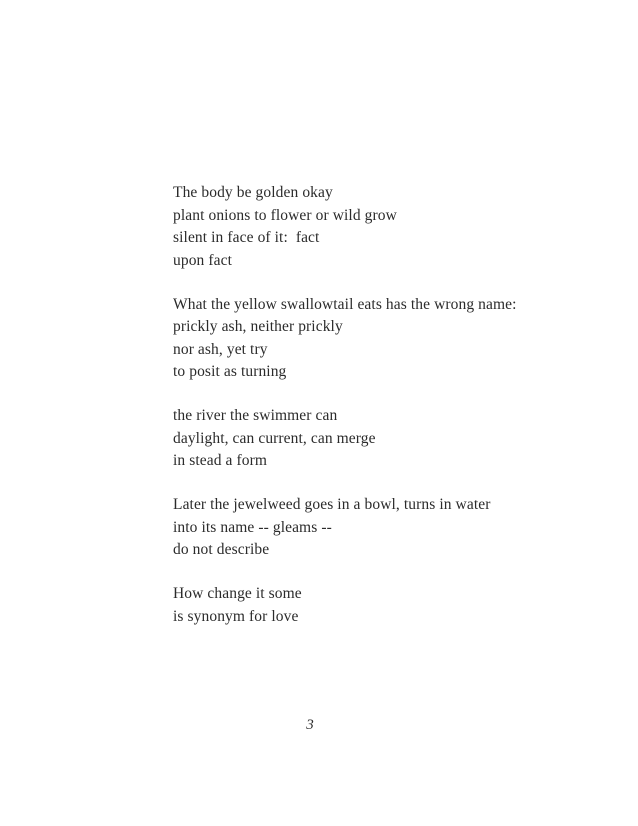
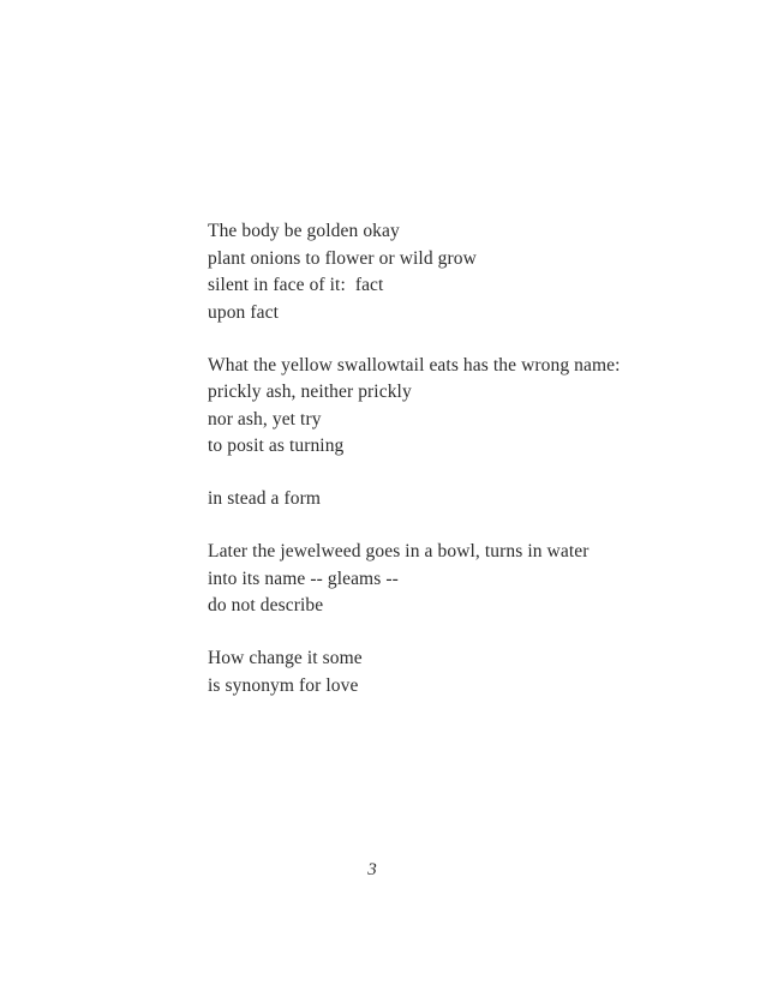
  The body be golden okay
  plant onions to flower or wild grow
  silent in face of it: fact
  upon fact
  What the yellow swallowtail eats has the wrong name:
  prickly ash, neither prickly
  nor ash, yet try
  to posit as turning
- the river the swimmer can
- daylight, can current, can merge
  in stead a form
  Later the jewelweed goes in a bowl, turns in water
  into its name -- gleams --
  do not describe
  How change it some
  is synonym for love
  3
